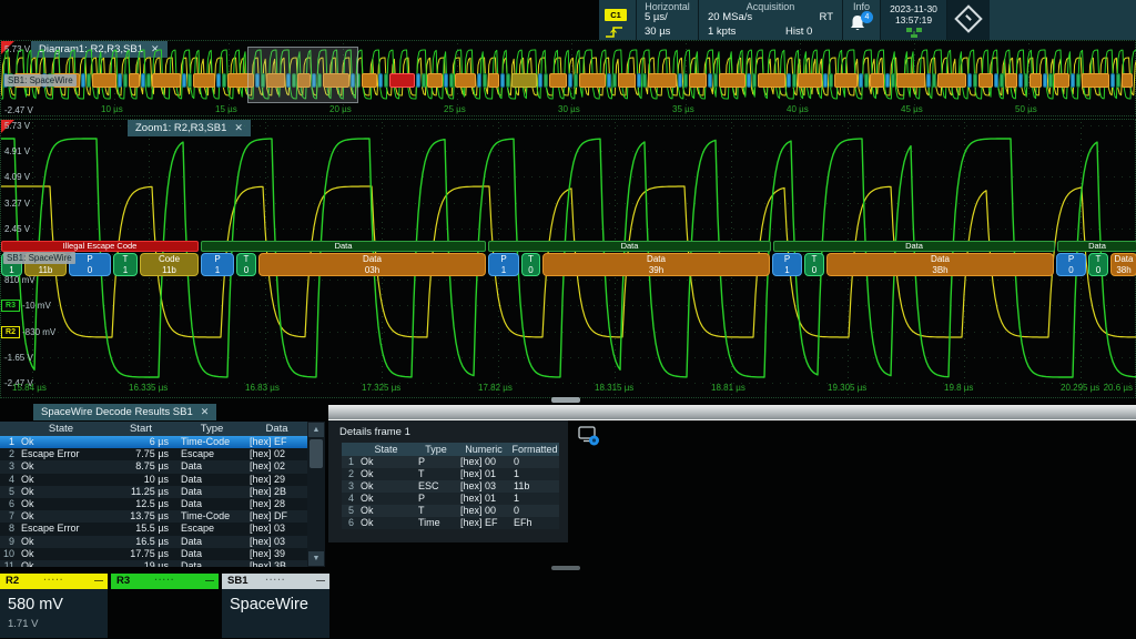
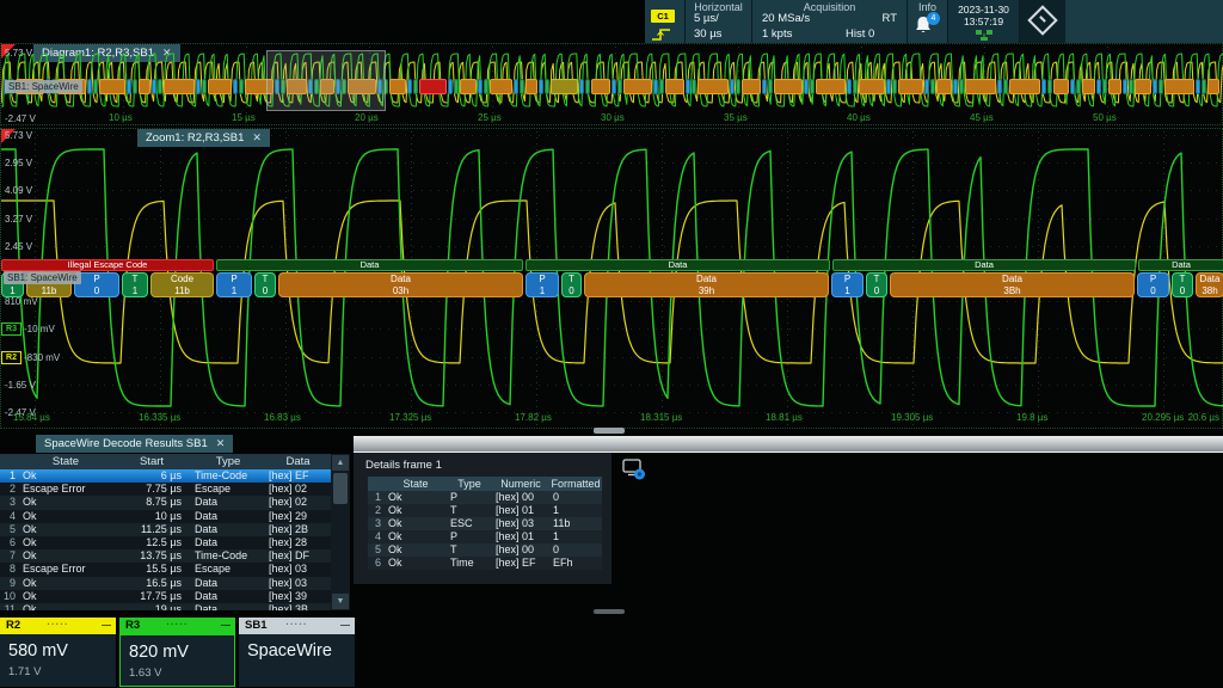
  C1
  Horizontal
  5 µs/
  30 µs
  Acquisition
  20 MSa/s
  RT
  1 kpts
  Hist 0
  Info
  2023-11-30
  13:57:19
  Diagram1: R2,R3,SB1
  ✕
  5.73 V
  -2.47 V
  SB1: SpaceWire
  10 µs
  15 µs
  20 µs
  25 µs
  30 µs
  35 µs
  40 µs
  45 µs
  50 µs
  Zoom1: R2,R3,SB1
  ✕
  Illegal Escape Code
  Data
  Data
  Data
  Data
  1
  11b
  P
  0
  T
  1
  Code
  11b
  P
  1
  T
  0
  Data
  03h
  P
  1
  T
  0
  Data
  39h
  P
  1
  T
  0
  Data
  3Bh
  P
  0
  T
  0
  Data
  38h
  SB1: SpaceWire
  5.73 V
- 4.91 V
+ 2.95 V
  4.09 V
  3.27 V
  2.45 V
  810 mV
  -10 mV
  -830 mV
  -1.65 V
  -2.47 V
  15.84 µs
  16.335 µs
  16.83 µs
  17.325 µs
  17.82 µs
  18.315 µs
  18.81 µs
  19.305 µs
  19.8 µs
  20.295 µs
  20.6 µs
  SpaceWire Decode Results SB1
  ✕
  State
  Start
  Type
  Data
  1
  Ok
  6 µs
  Time-Code
  [hex] EF
  2
  Escape Error
  7.75 µs
  Escape
  [hex] 02
  3
  Ok
  8.75 µs
  Data
  [hex] 02
  4
  Ok
  10 µs
  Data
  [hex] 29
  5
  Ok
  11.25 µs
  Data
  [hex] 2B
  6
  Ok
  12.5 µs
  Data
  [hex] 28
  7
  Ok
  13.75 µs
  Time-Code
  [hex] DF
  8
  Escape Error
  15.5 µs
  Escape
  [hex] 03
  9
  Ok
  16.5 µs
  Data
  [hex] 03
  10
  Ok
  17.75 µs
  Data
  [hex] 39
  11
  Ok
  19 µs
  Data
  [hex] 3B
  Details frame 1
  State
  Type
  Numeric
  Formatted
  1
  Ok
  P
  [hex] 00
  0
  2
  Ok
  T
  [hex] 01
  1
  3
  Ok
  ESC
  [hex] 03
  11b
  4
  Ok
  P
  [hex] 01
  1
  5
  Ok
  T
  [hex] 00
  0
  6
  Ok
  Time
  [hex] EF
  EFh
  R2
  ·····
  —
  580 mV
  1.71 V
  R3
  ·····
  —
+ 820 mV
+ 1.63 V
  SB1
  ·····
  —
  SpaceWire
